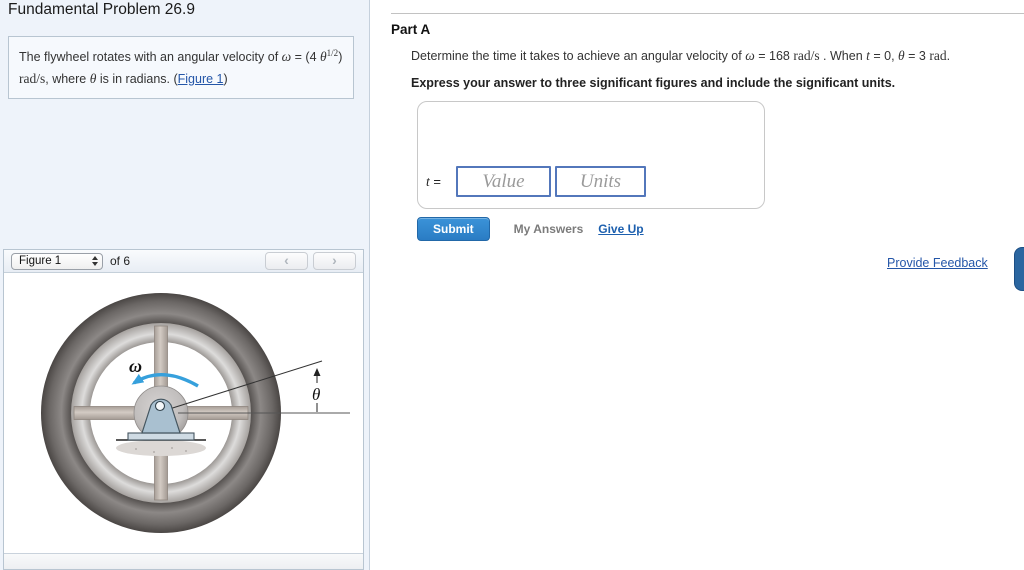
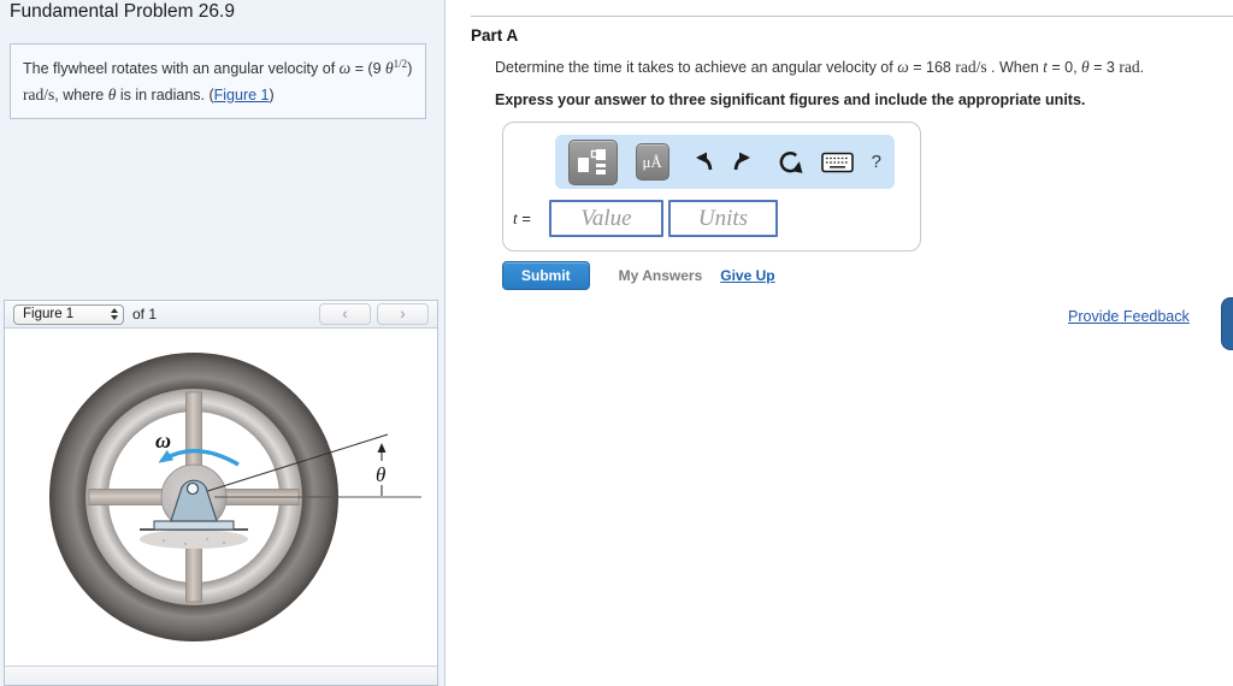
  Fundamental Problem 26.9
- The flywheel rotates with an angular velocity of ω = (4 θ1/2) rad/s, where θ is in radians. (Figure 1)
+ The flywheel rotates with an angular velocity of ω = (9 θ1/2) rad/s, where θ is in radians. (Figure 1)
  Figure 1
- of 6
+ of 1
  ‹
  ›
  θ
  ω
  Part A
  Determine the time it takes to achieve an angular velocity of ω = 168 rad/s . When t = 0, θ = 3 rad.
- Express your answer to three significant figures and include the significant units.
+ Express your answer to three significant figures and include the appropriate units.
+ μÅ
+ ?
  t =
  Value
  Units
  Submit
  My Answers
  Give Up
  Provide Feedback
